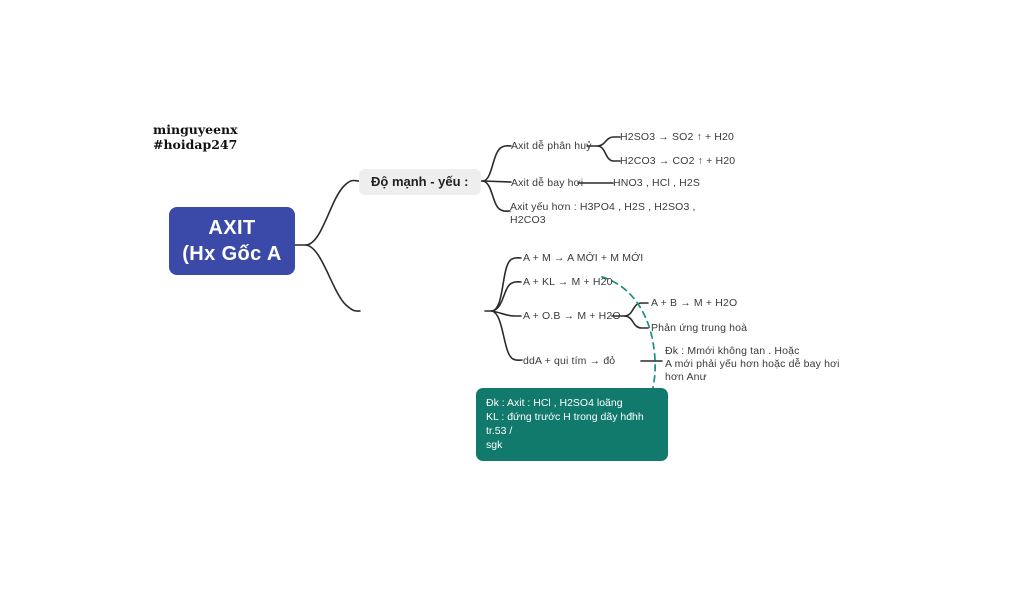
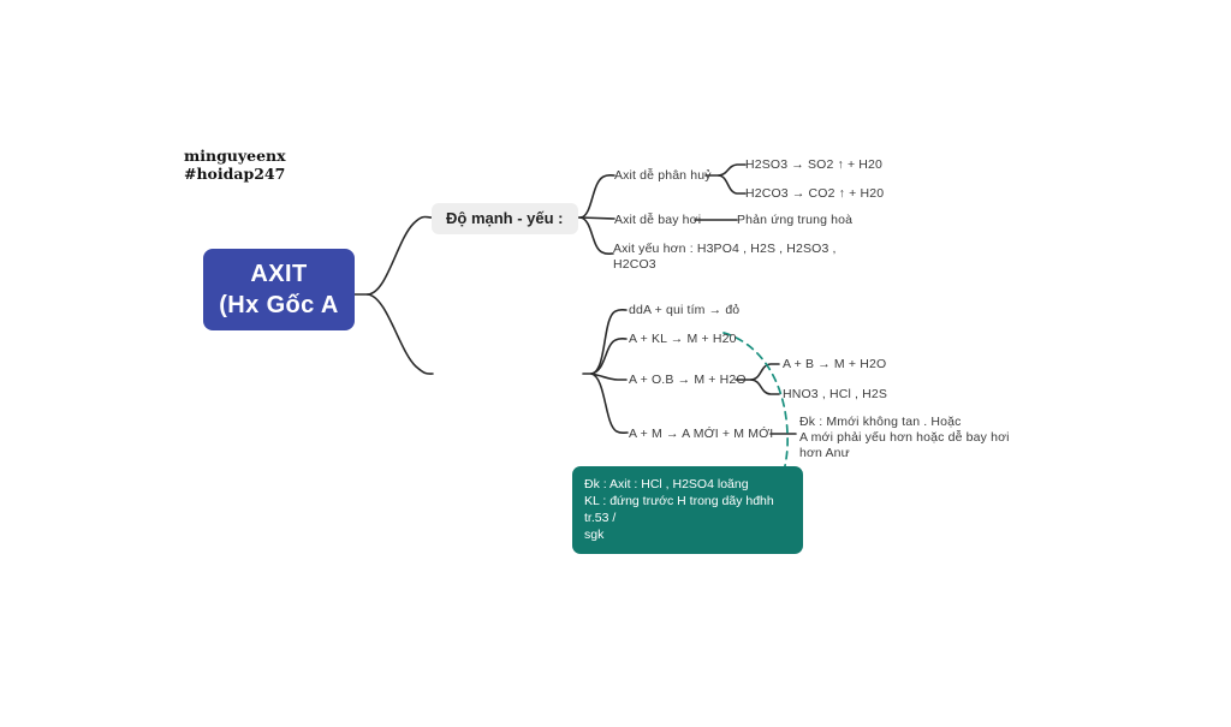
  minguyeenx
  #hoidap247
  AXIT
  (Hx Gốc A
  Độ mạnh - yếu :
  Axit dễ phân huỷ
  H2SO3 → SO2 ↑ + H20
  H2CO3 → CO2 ↑ + H20
  Axit dễ bay hơi
- HNO3 , HCl , H2S
+ Phản ứng trung hoà
  Axit yếu hơn : H3PO4 , H2S , H2SO3 ,
  H2CO3
- A + M → A MỚI + M MỚI
+ ddA + qui tím → đỏ
  A + KL → M + H20
  A + O.B → M + H2O
  A + B → M + H2O
- Phản ứng trung hoà
+ HNO3 , HCl , H2S
- ddA + qui tím → đỏ
+ A + M → A MỚI + M MỚI
  Đk : Mmới không tan . Hoặc
  A mới phải yếu hơn hoặc dễ bay hơi
  hơn Anư
  Đk : Axit : HCl , H2SO4 loãng
  KL : đứng trước H trong dãy hđhh tr.53 /
  sgk
